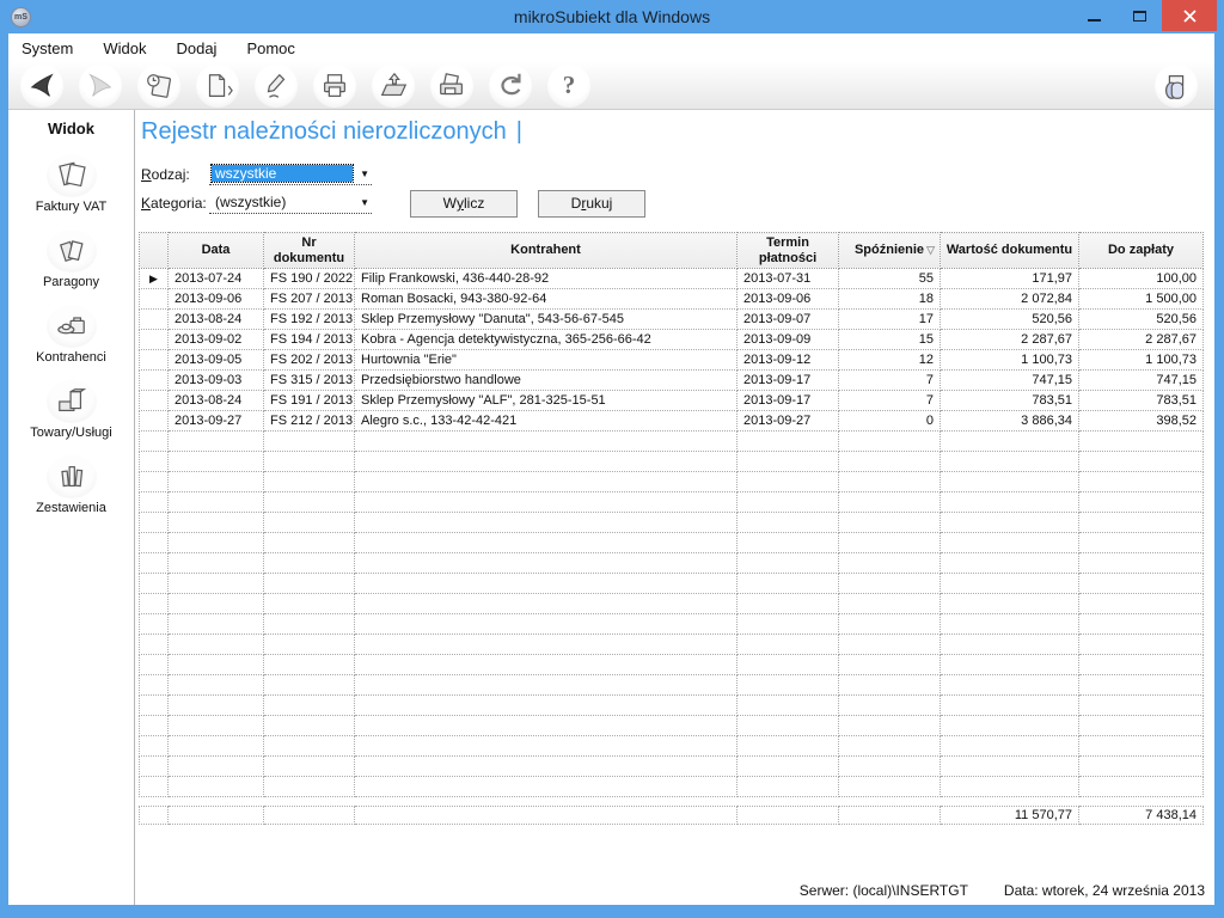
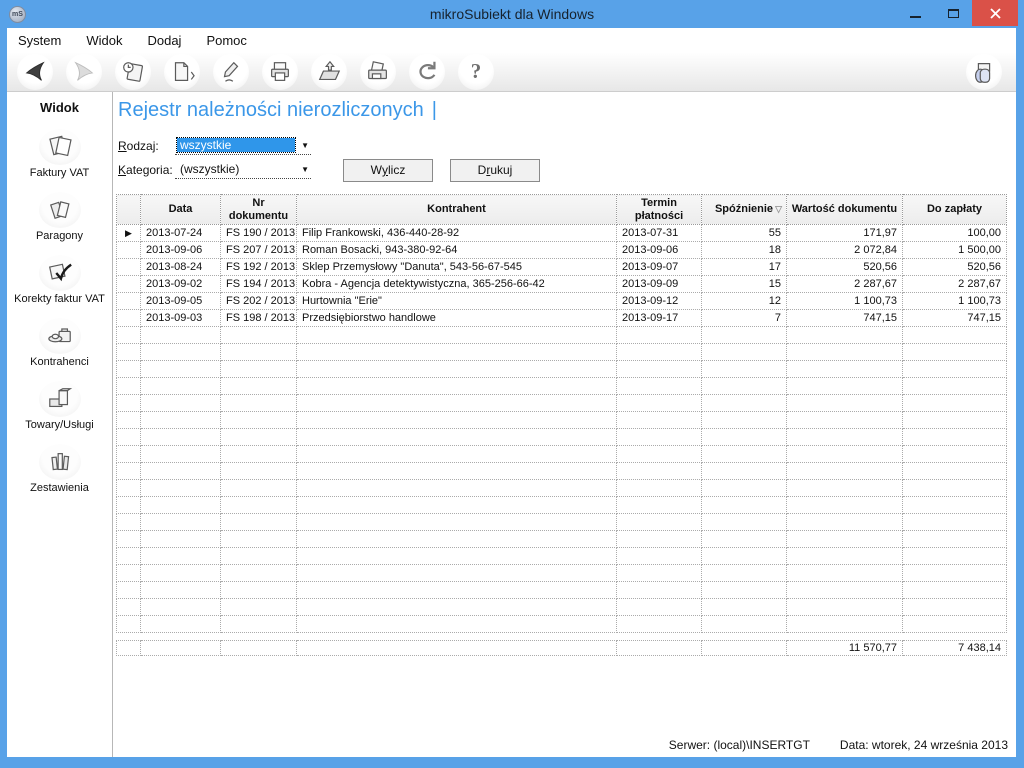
  mikroSubiekt dla Windows
  System
  Widok
  Dodaj
  Pomoc
  ?
  Widok
  Faktury VAT
  Paragony
+ Korekty faktur VAT
  Kontrahenci
  Towary/Usługi
  Zestawienia
  Rejestr należności nierozliczonych |
  Rodzaj:
  wszystkie
  ▼
  Kategoria:
  (wszystkie)
  ▼
  W
  y
  licz
  D
  r
  ukuj
  	Data	Nr dokumentu	Kontrahent	Termin płatności	Spóźnienie ▽	Wartość dokumentu	Do zapłaty
- ▶	2013-07-24	FS 190 / 2022	Filip Frankowski, 436-440-28-92	2013-07-31	55	171,97	100,00
+ ▶	2013-07-24	FS 190 / 2013	Filip Frankowski, 436-440-28-92	2013-07-31	55	171,97	100,00
  	2013-09-06	FS 207 / 2013	Roman Bosacki, 943-380-92-64	2013-09-06	18	2 072,84	1 500,00
  	2013-08-24	FS 192 / 2013	Sklep Przemysłowy "Danuta", 543-56-67-545	2013-09-07	17	520,56	520,56
  	2013-09-02	FS 194 / 2013	Kobra - Agencja detektywistyczna, 365-256-66-42	2013-09-09	15	2 287,67	2 287,67
  	2013-09-05	FS 202 / 2013	Hurtownia "Erie"	2013-09-12	12	1 100,73	1 100,73
- 	2013-09-03	FS 315 / 2013	Przedsiębiorstwo handlowe	2013-09-17	7	747,15	747,15
+ 	2013-09-03	FS 198 / 2013	Przedsiębiorstwo handlowe	2013-09-17	7	747,15	747,15
- 	2013-08-24	FS 191 / 2013	Sklep Przemysłowy "ALF", 281-325-15-51	2013-09-17	7	783,51	783,51
- 	2013-09-27	FS 212 / 2013	Alegro s.c., 133-42-42-421	2013-09-27	0	3 886,34	398,52
  						11 570,77	7 438,14
  Serwer: (local)\INSERTGT
  Data: wtorek, 24 września 2013
